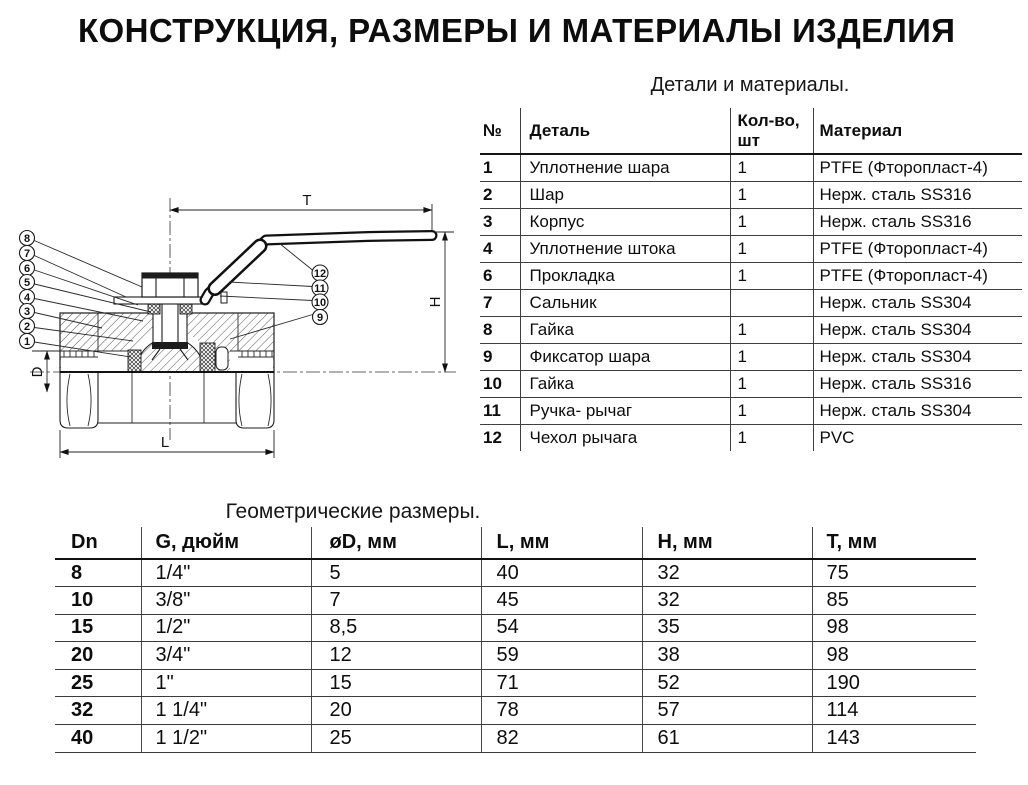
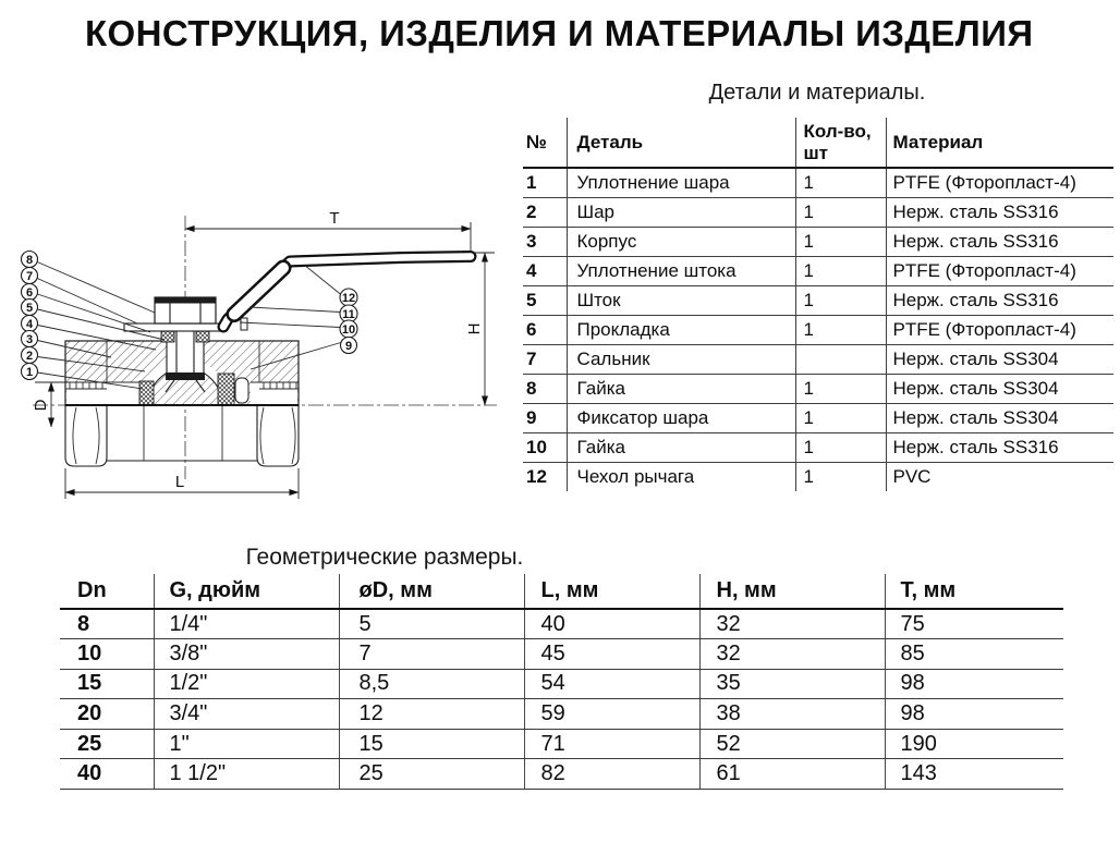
- КОНСТРУКЦИЯ, РАЗМЕРЫ И МАТЕРИАЛЫ ИЗДЕЛИЯ
+ КОНСТРУКЦИЯ, ИЗДЕЛИЯ И МАТЕРИАЛЫ ИЗДЕЛИЯ
  Детали и материалы.
  №	Деталь	Кол-во, шт	Материал
  1	Уплотнение шара	1	PTFE (Фторопласт-4)
  2	Шар	1	Нерж. сталь SS316
  3	Корпус	1	Нерж. сталь SS316
  4	Уплотнение штока	1	PTFE (Фторопласт-4)
+ 5	Шток	1	Нерж. сталь SS316
  6	Прокладка	1	PTFE (Фторопласт-4)
  7	Сальник		Нерж. сталь SS304
  8	Гайка	1	Нерж. сталь SS304
  9	Фиксатор шара	1	Нерж. сталь SS304
  10	Гайка	1	Нерж. сталь SS316
- 11	Ручка- рычаг	1	Нерж. сталь SS304
  12	Чехол рычага	1	PVC
  T
  L
  8
  7
  6
  5
  4
  3
  2
  1
  12
  11
  10
  9
  Геометрические размеры.
  Dn	G, дюйм	øD, мм	L, мм	H, мм	T, мм
  8	1/4"	5	40	32	75
  10	3/8"	7	45	32	85
  15	1/2"	8,5	54	35	98
  20	3/4"	12	59	38	98
  25	1"	15	71	52	190
- 32	1 1/4"	20	78	57	114
  40	1 1/2"	25	82	61	143
